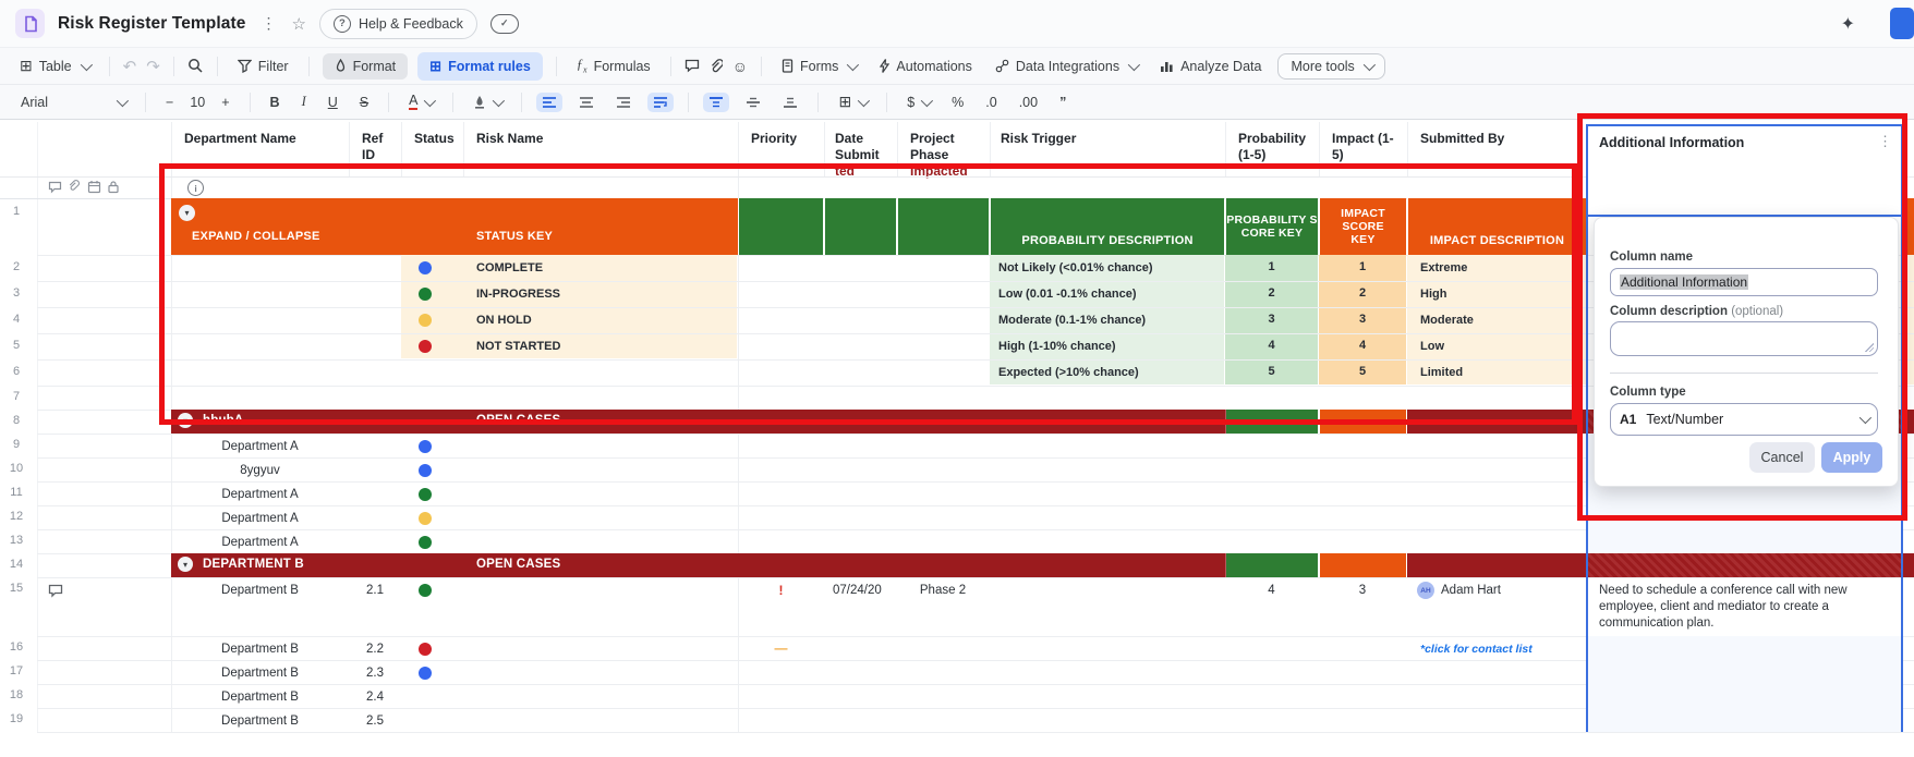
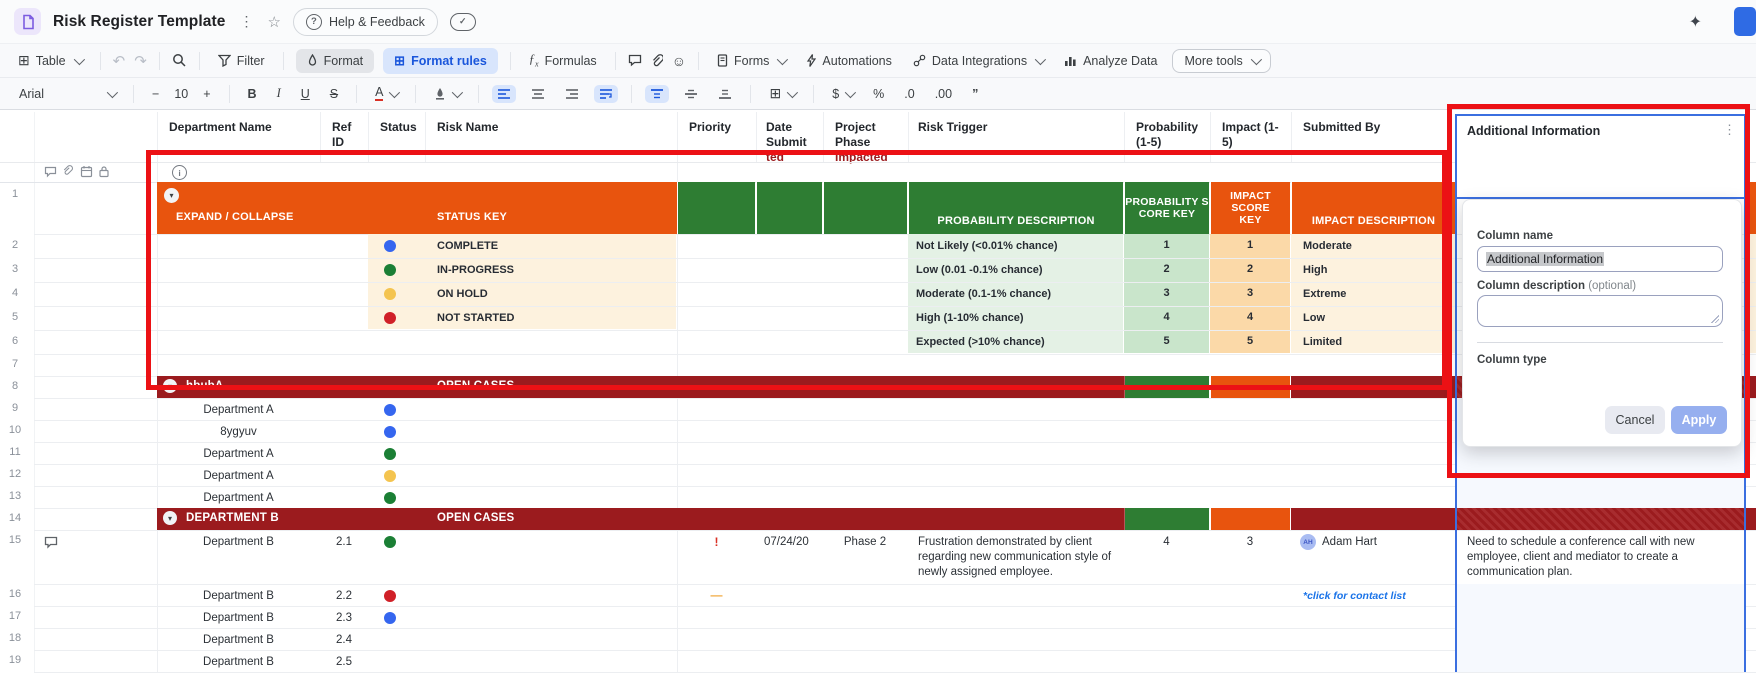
  Risk Register Template
  ⋮
  ☆
  ?
  Help & Feedback
  ✓
  ✦
  ⊞
  Table
  ↶
  ↷
  Filter
  Format
  ⊞
  Format rules
  ƒx
  Formulas
  ☺
  Forms
  Automations
  Data Integrations
  Analyze Data
  More tools
  Arial
  −
  10
  +
  B
  I
  U
  S
  A
  ⊞
  $
  %
  .0
  .00
  ”
  Department Name
  Ref ID
  Status
  Risk Name
  Priority
  Date Submit
  ted
  Project Phase
  Impacted
  Risk Trigger
  Probability (1-5)
  Impact (1-5)
  Submitted By
  i
  PROBABILITY DESCRIPTION
  PROBABILITY SCORE KEY
  IMPACT SCORE KEY
  IMPACT DESCRIPTION
  ▾
  EXPAND / COLLAPSE
  STATUS KEY
  COMPLETE
  IN-PROGRESS
  ON HOLD
  NOT STARTED
  Not Likely (<0.01% chance)
  Low (0.01 -0.1% chance)
  Moderate (0.1-1% chance)
  High (1-10% chance)
  Expected (>10% chance)
  1
  2
  3
  4
  5
  1
  2
  3
  4
  5
- Extreme
+ Moderate
  High
- Moderate
+ Extreme
  Low
  Limited
  ▾
  hbubA
  OPEN CASES
  Department A
  8ygyuv
  Department A
  Department A
  Department A
  ▾
  DEPARTMENT B
  OPEN CASES
  Department B
  2.1
  !
  07/24/20
  Phase 2
+ Frustration demonstrated by client regarding new communication style of newly assigned employee.
  4
  3
  Adam Hart
  Need to schedule a conference call with new employee, client and mediator to create a communication plan.
  Department B
  2.2
  —
  *click for contact list
  Department B
  2.3
  Department B
  2.4
  Department B
  2.5
  1
  2
  3
  4
  5
  6
  7
  8
  9
  10
  11
  12
  13
  14
  15
  16
  17
  18
  19
  Additional Information
  ⋮
  Column name
  Additional Information
  Column description (optional)
  Column type
- A1
- Text/Number
  Cancel
  Apply
